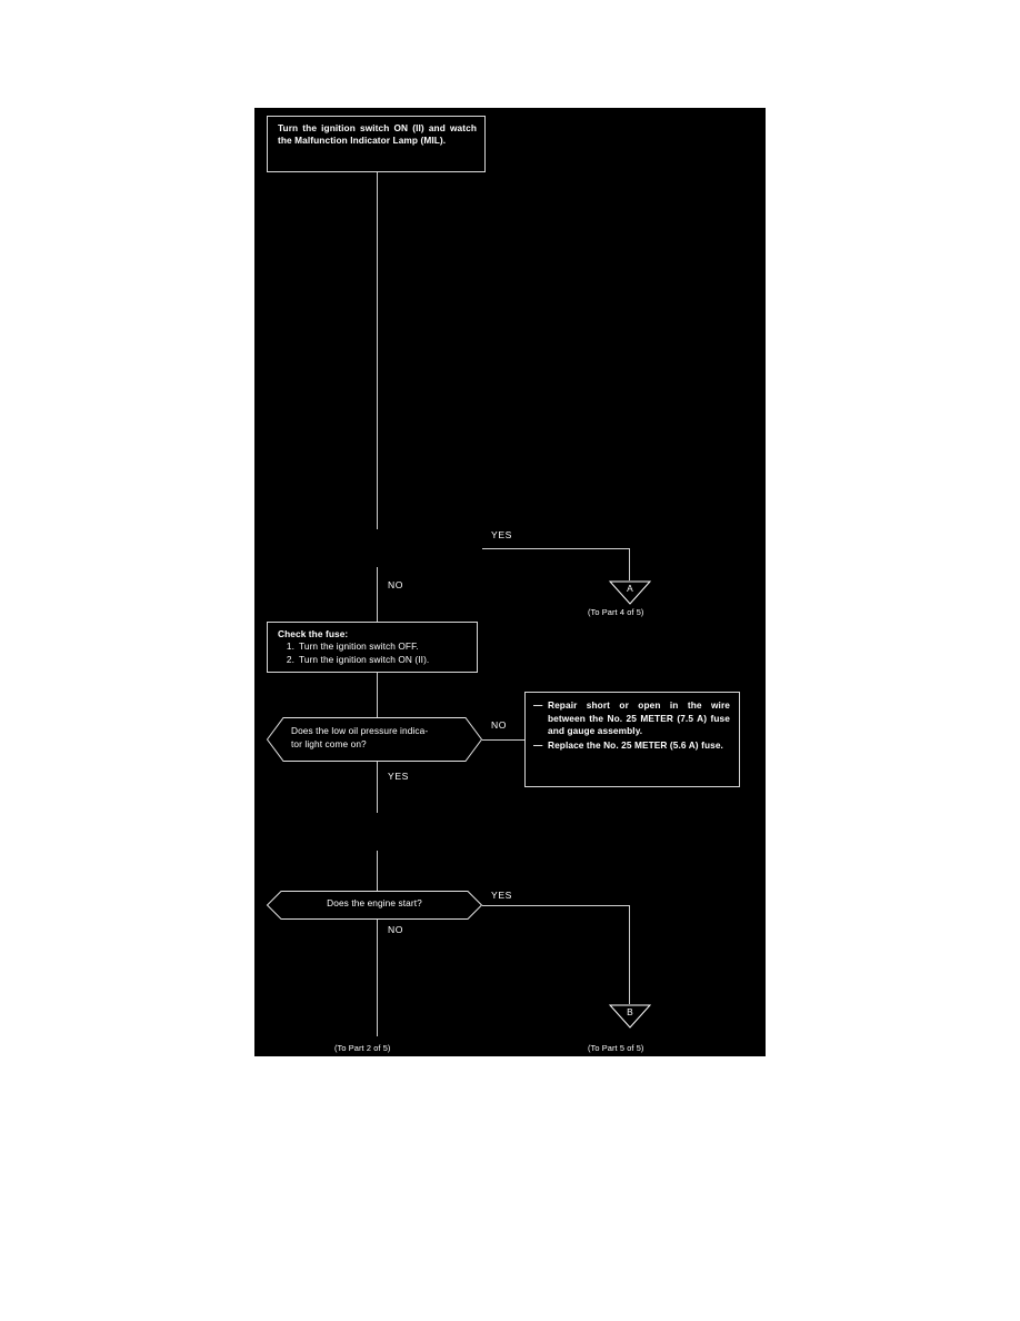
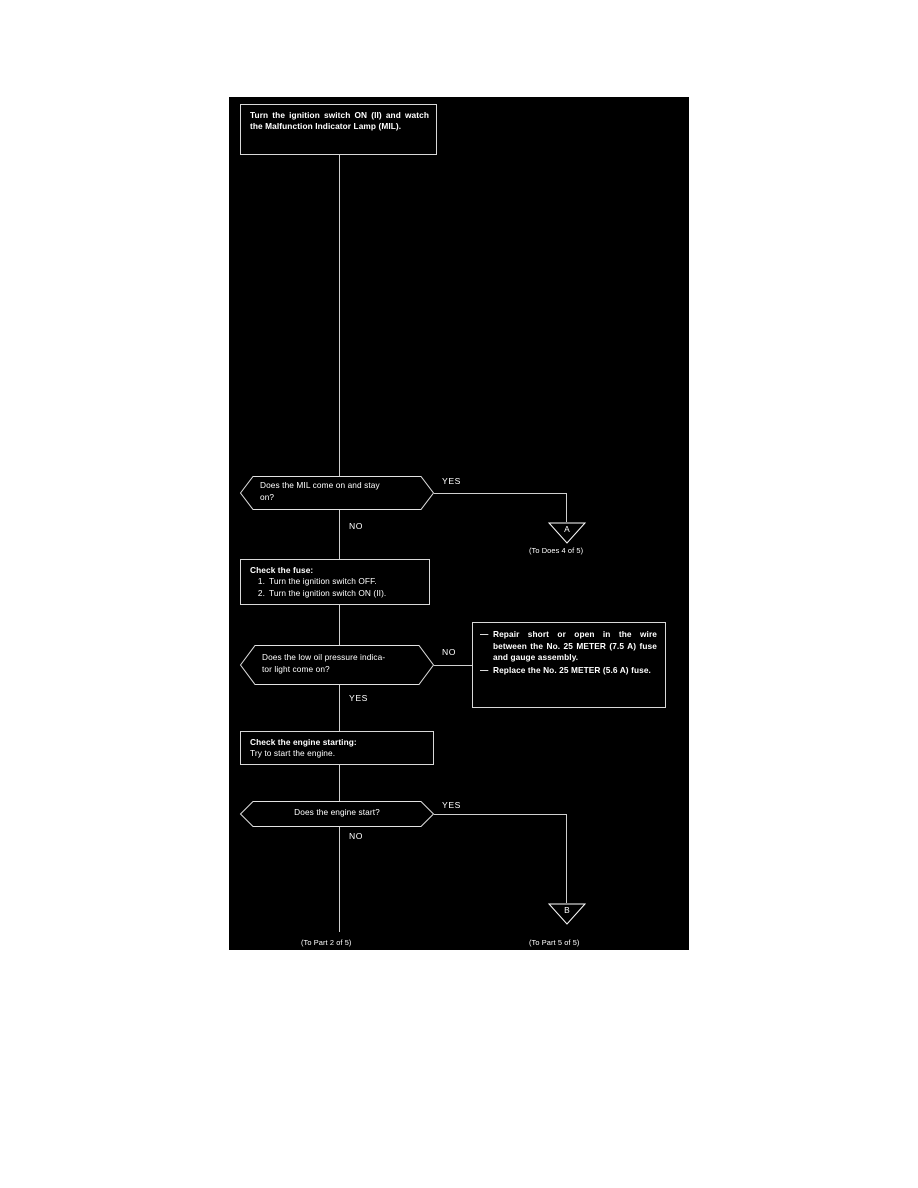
  Turn the ignition switch ON (II) and watch the Malfunction Indicator Lamp (MIL).
+ Does the MIL come on and stay
+ on?
  YES
  A
- (To Part 4 of 5)
+ (To Does 4 of 5)
  NO
  Check the fuse:
  1.
  Turn the ignition switch OFF.
  2.
  Turn the ignition switch ON (II).
  Does the low oil pressure indica-
  tor light come on?
  NO
  —
  Repair short or open in the wire between the No. 25 METER (7.5 A) fuse and gauge assembly.
  —
  Replace the No. 25 METER (5.6 A) fuse.
  YES
+ Check the engine starting:
+ Try to start the engine.
  Does the engine start?
  YES
  B
  (To Part 5 of 5)
  NO
  (To Part 2 of 5)
